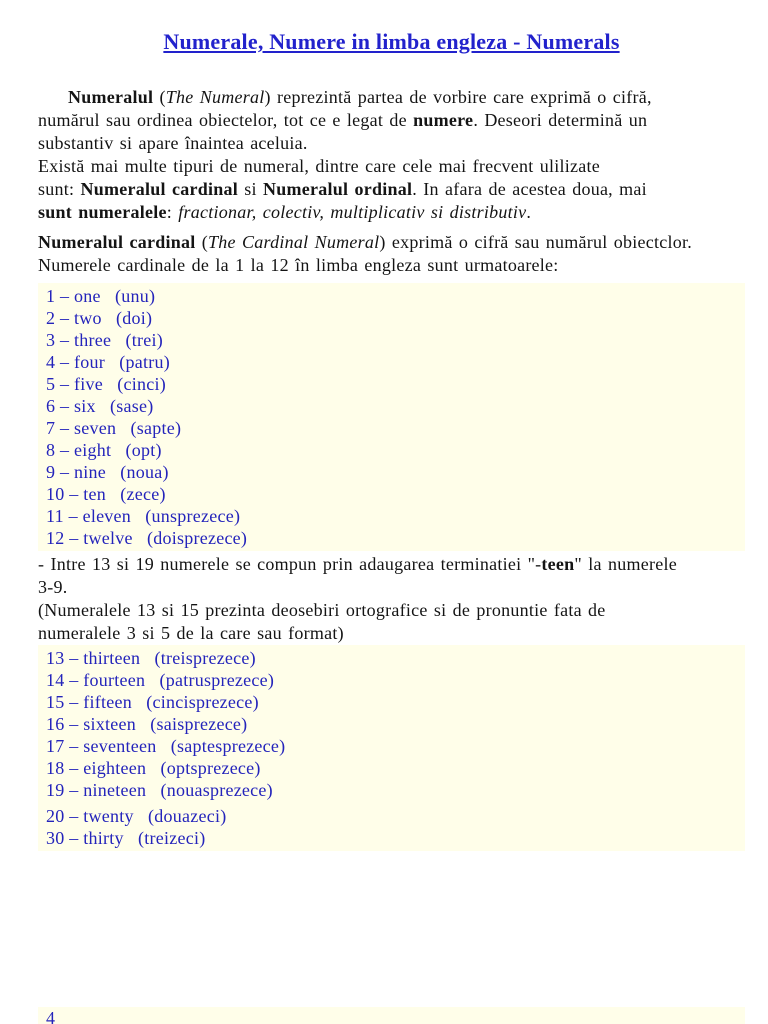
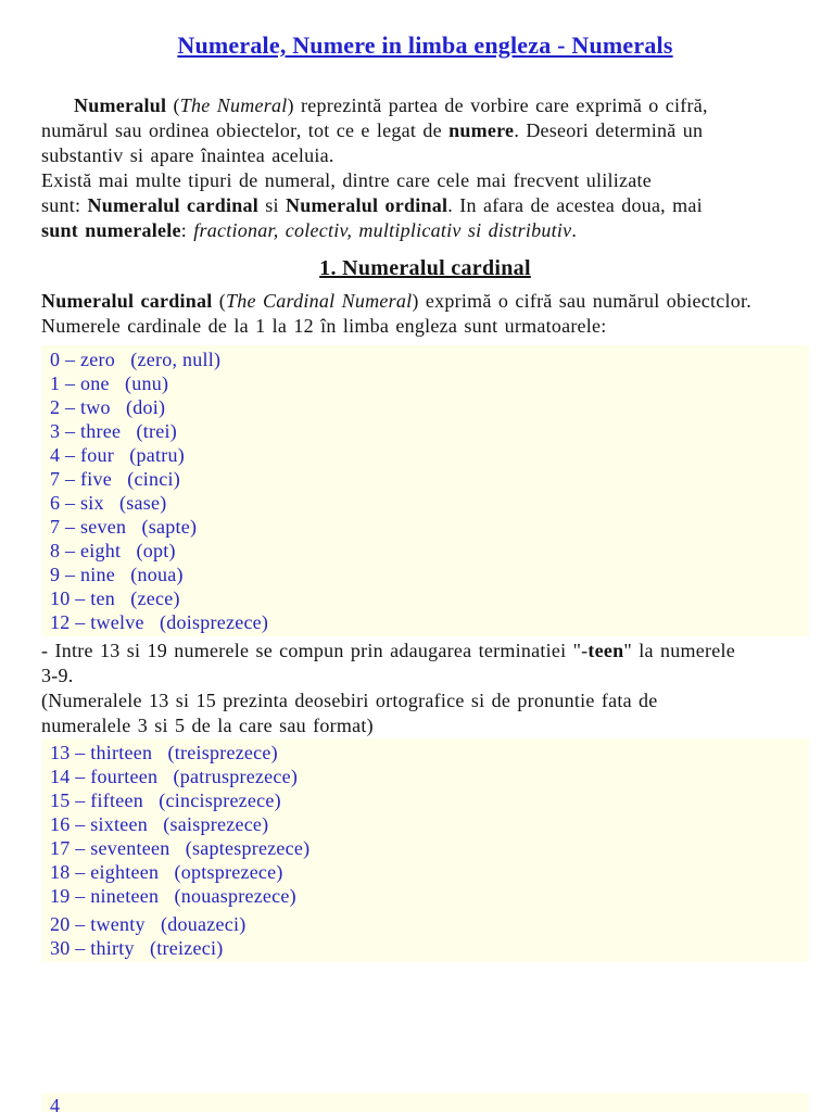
  Numerale, Numere in limba engleza - Numerals
  Numeralul (The Numeral) reprezintă partea de vorbire care exprimă o cifră,
  numărul sau ordinea obiectelor, tot ce e legat de numere. Deseori determină un
  substantiv si apare înaintea aceluia.
  Există mai multe tipuri de numeral, dintre care cele mai frecvent ulilizate
  sunt: Numeralul cardinal si Numeralul ordinal. In afara de acestea doua, mai
  sunt numeralele: fractionar, colectiv, multiplicativ si distributiv.
+ 1. Numeralul cardinal
  Numeralul cardinal (The Cardinal Numeral) exprimă o cifră sau numărul obiectclor.
  Numerele cardinale de la 1 la 12 în limba engleza sunt urmatoarele:
+ 0 – zero (zero, null)
  1 – one (unu)
  2 – two (doi)
  3 – three (trei)
  4 – four (patru)
- 5 – five (cinci)
+ 7 – five (cinci)
  6 – six (sase)
  7 – seven (sapte)
  8 – eight (opt)
  9 – nine (noua)
  10 – ten (zece)
- 11 – eleven (unsprezece)
  12 – twelve (doisprezece)
  - Intre 13 si 19 numerele se compun prin adaugarea terminatiei "-teen" la numerele
  3-9.
  (Numeralele 13 si 15 prezinta deosebiri ortografice si de pronuntie fata de
  numeralele 3 si 5 de la care sau format)
  13 – thirteen (treisprezece)
  14 – fourteen (patrusprezece)
  15 – fifteen (cincisprezece)
  16 – sixteen (saisprezece)
  17 – seventeen (saptesprezece)
  18 – eighteen (optsprezece)
  19 – nineteen (nouasprezece)
  20 – twenty (douazeci)
  30 – thirty (treizeci)
  4
